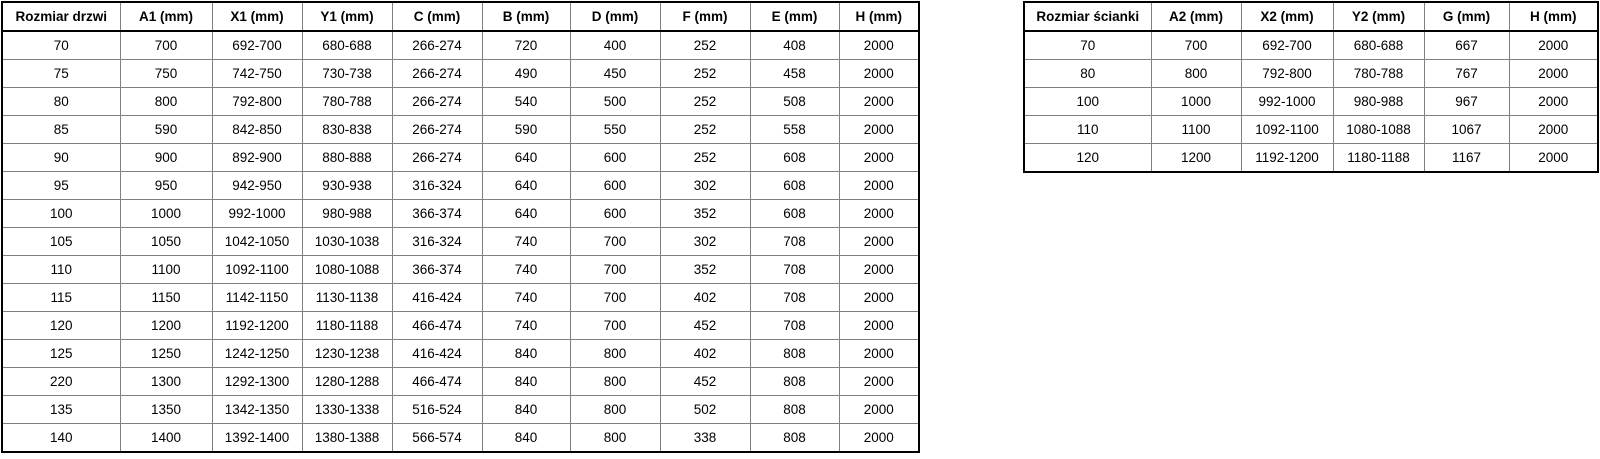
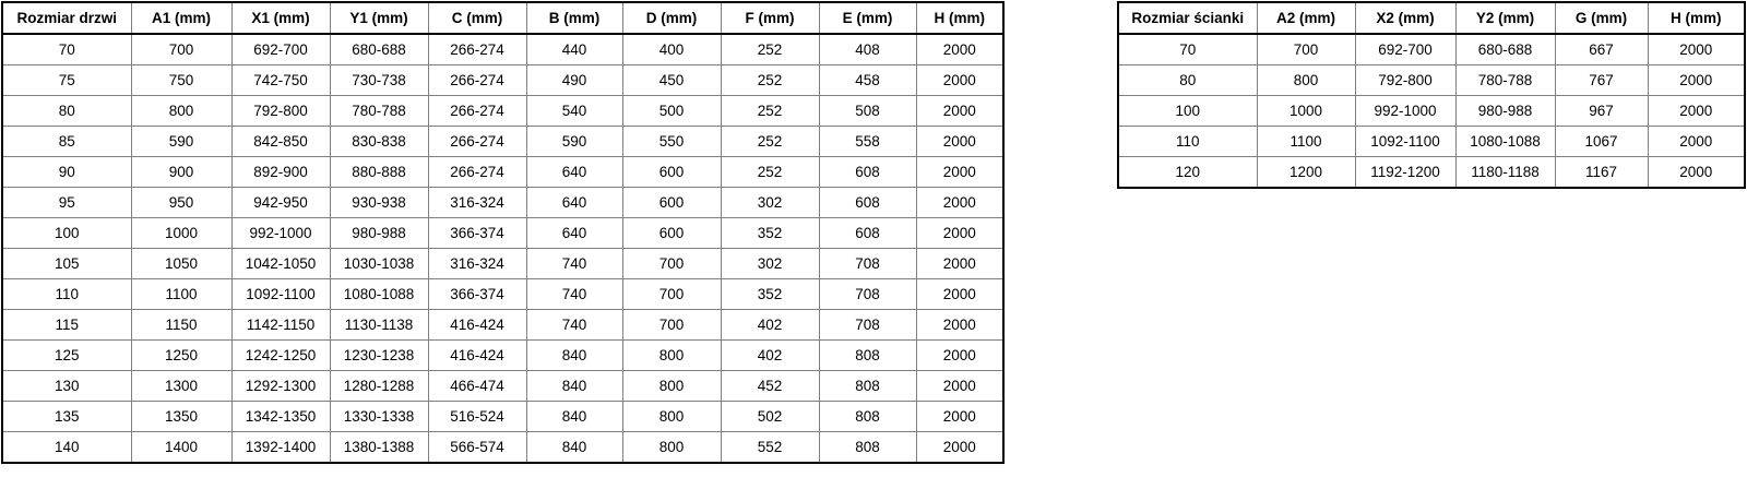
  Rozmiar drzwi	A1 (mm)	X1 (mm)	Y1 (mm)	C (mm)	B (mm)	D (mm)	F (mm)	E (mm)	H (mm)
- 70	700	692-700	680-688	266-274	720	400	252	408	2000
+ 70	700	692-700	680-688	266-274	440	400	252	408	2000
  75	750	742-750	730-738	266-274	490	450	252	458	2000
  80	800	792-800	780-788	266-274	540	500	252	508	2000
  85	590	842-850	830-838	266-274	590	550	252	558	2000
  90	900	892-900	880-888	266-274	640	600	252	608	2000
  95	950	942-950	930-938	316-324	640	600	302	608	2000
  100	1000	992-1000	980-988	366-374	640	600	352	608	2000
  105	1050	1042-1050	1030-1038	316-324	740	700	302	708	2000
  110	1100	1092-1100	1080-1088	366-374	740	700	352	708	2000
  115	1150	1142-1150	1130-1138	416-424	740	700	402	708	2000
- 120	1200	1192-1200	1180-1188	466-474	740	700	452	708	2000
  125	1250	1242-1250	1230-1238	416-424	840	800	402	808	2000
- 220	1300	1292-1300	1280-1288	466-474	840	800	452	808	2000
+ 130	1300	1292-1300	1280-1288	466-474	840	800	452	808	2000
  135	1350	1342-1350	1330-1338	516-524	840	800	502	808	2000
- 140	1400	1392-1400	1380-1388	566-574	840	800	338	808	2000
+ 140	1400	1392-1400	1380-1388	566-574	840	800	552	808	2000
  Rozmiar ścianki	A2 (mm)	X2 (mm)	Y2 (mm)	G (mm)	H (mm)
  70	700	692-700	680-688	667	2000
  80	800	792-800	780-788	767	2000
  100	1000	992-1000	980-988	967	2000
  110	1100	1092-1100	1080-1088	1067	2000
  120	1200	1192-1200	1180-1188	1167	2000
